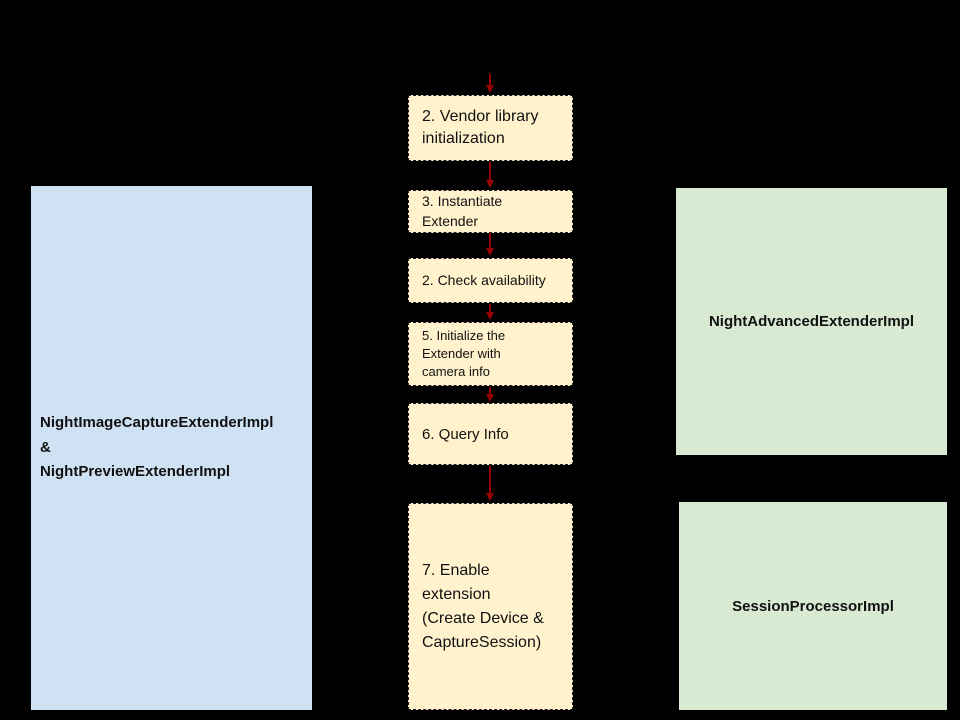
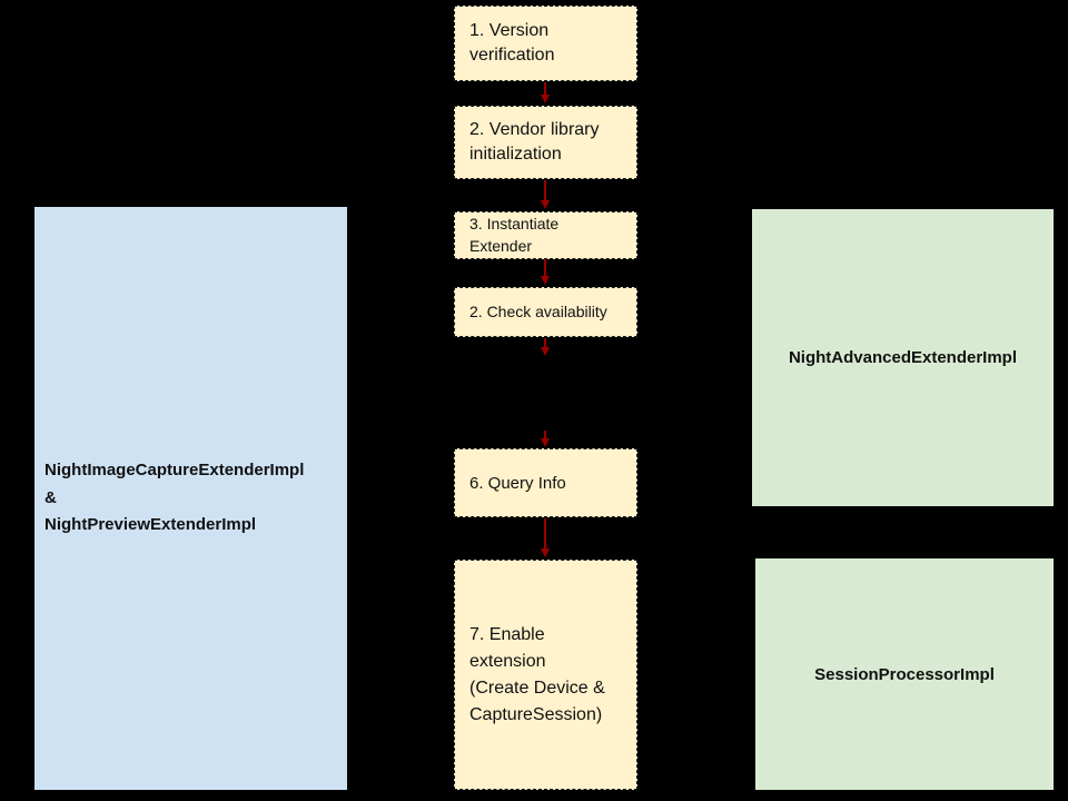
  NightImageCaptureExtenderImpl
  &
  NightPreviewExtenderImpl
+ 1. Version
+ verification
  2. Vendor library
  initialization
  3. Instantiate
  Extender
  2. Check availability
- 5. Initialize the
- Extender with
- camera info
  6. Query Info
  7. Enable
  extension
  (Create Device &
  CaptureSession)
  NightAdvancedExtenderImpl
  SessionProcessorImpl
